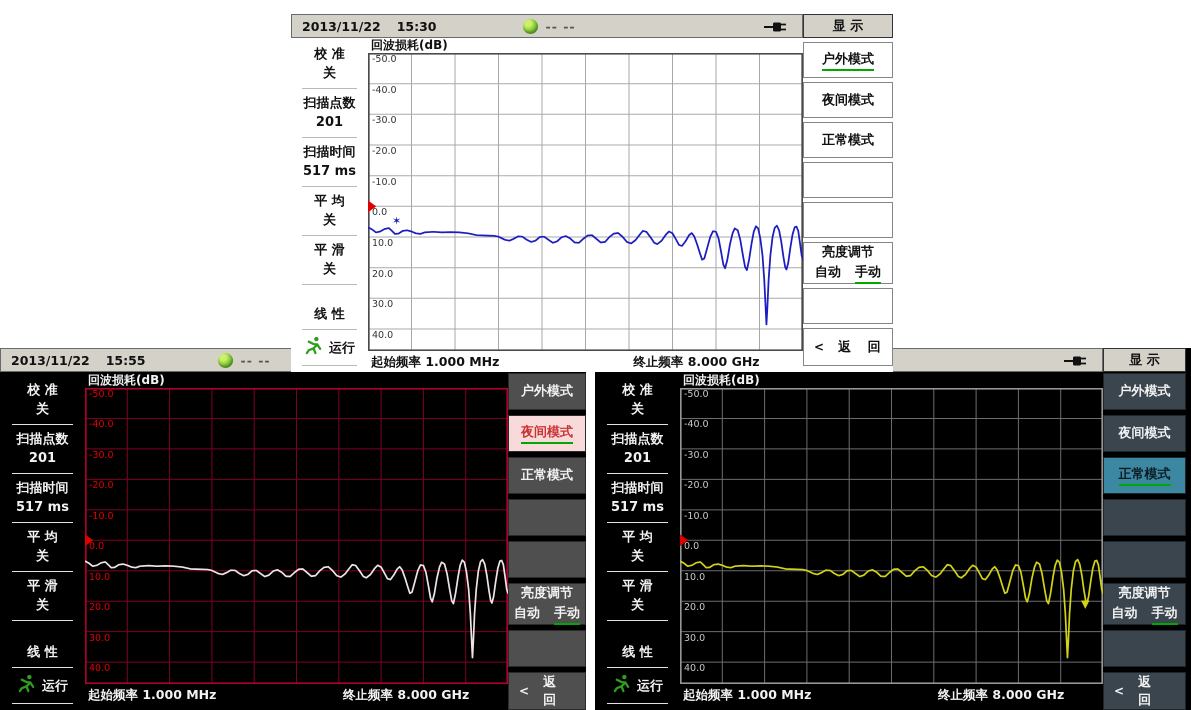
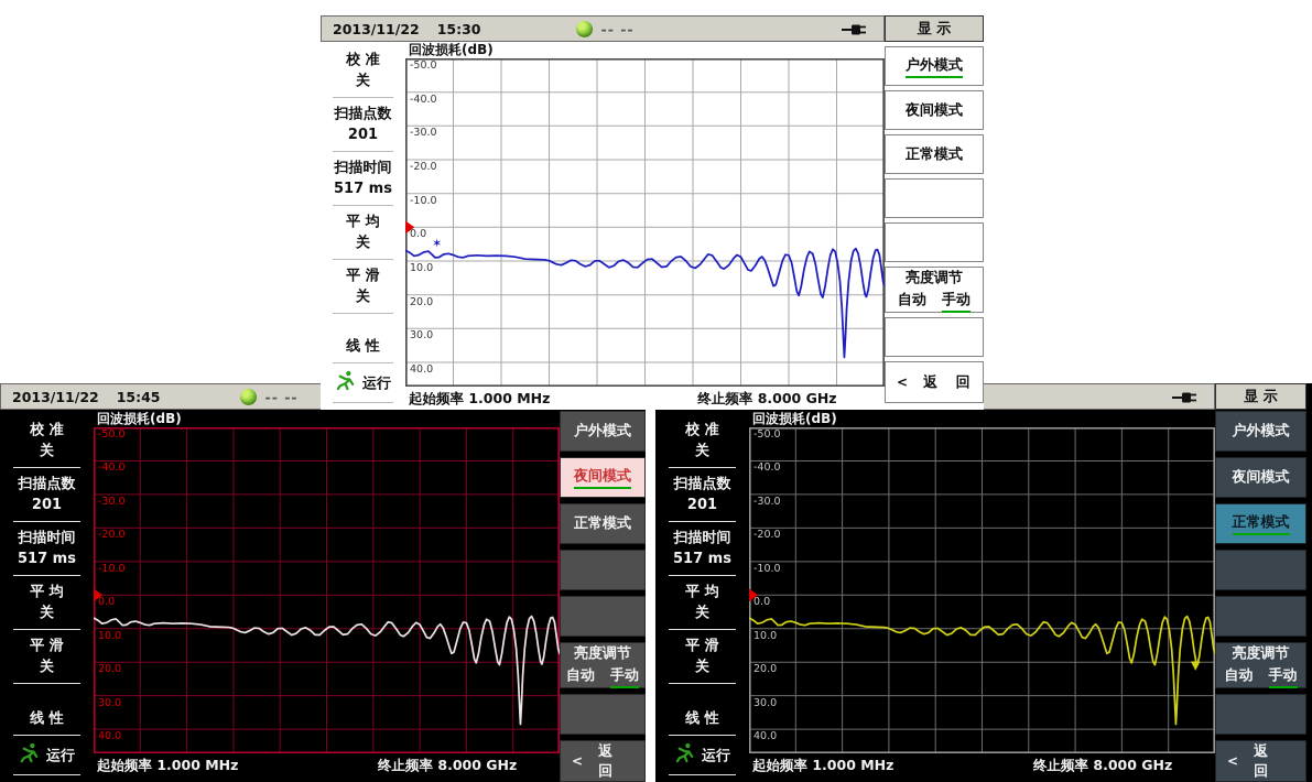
  2013/11/22
- 15:55
+ 15:45
  -- --
  校 准
  关
  扫描点数
  201
  扫描时间
  517 ms
  平 均
  关
  平 滑
  关
  线 性
  运行
  回波损耗(dB)
  -50.0
  -40.0
  -30.0
  -20.0
  -10.0
  0.0
  10.0
  20.0
  30.0
  40.0
  起始频率 1.000 MHz
  终止频率 8.000 GHz
  户外模式
  夜间模式
  正常模式
  亮度调节
  自动
  手动
  <
  返 回
  显 示
  校 准
  关
  扫描点数
  201
  扫描时间
  517 ms
  平 均
  关
  平 滑
  关
  线 性
  运行
  回波损耗(dB)
  ▼
  -50.0
  -40.0
  -30.0
  -20.0
  -10.0
  0.0
  10.0
  20.0
  30.0
  40.0
  起始频率 1.000 MHz
  终止频率 8.000 GHz
  户外模式
  夜间模式
  正常模式
  亮度调节
  自动
  手动
  <
  返 回
  2013/11/22
  15:30
  -- --
  显 示
  校 准
  关
  扫描点数
  201
  扫描时间
  517 ms
  平 均
  关
  平 滑
  关
  线 性
  运行
  回波损耗(dB)
  ✶
  -50.0
  -40.0
  -30.0
  -20.0
  -10.0
  0.0
  10.0
  20.0
  30.0
  40.0
  起始频率 1.000 MHz
  终止频率 8.000 GHz
  户外模式
  夜间模式
  正常模式
  亮度调节
  自动
  手动
  <
  返 回
